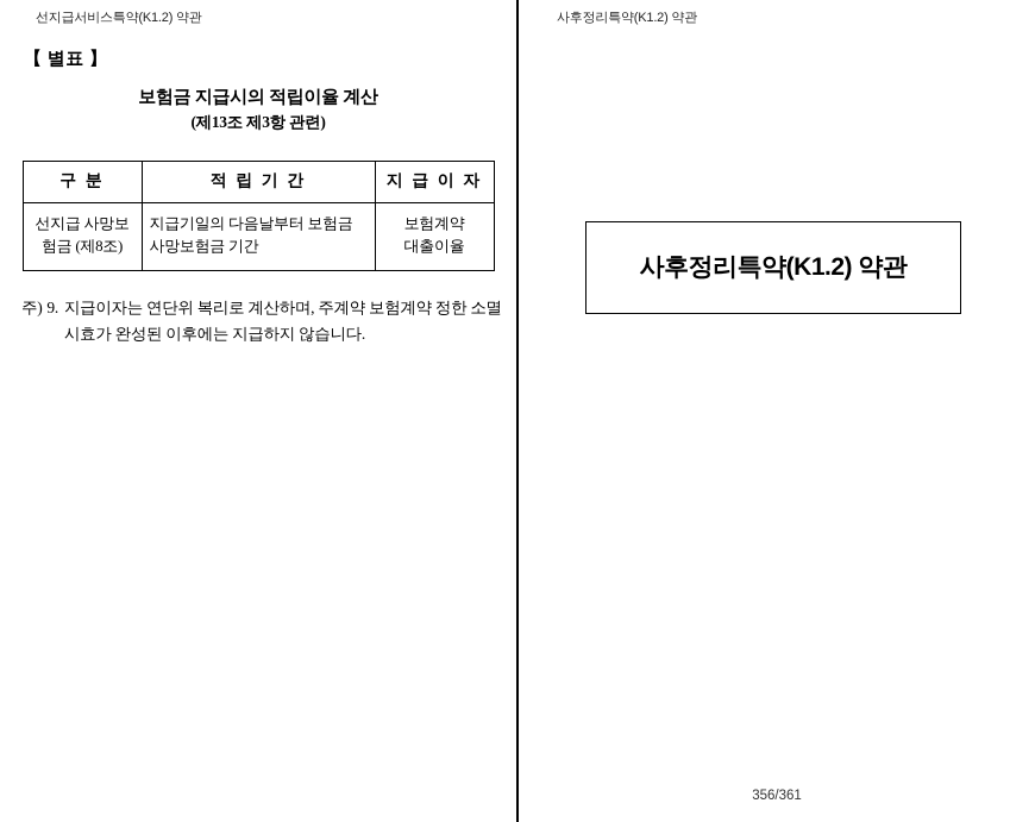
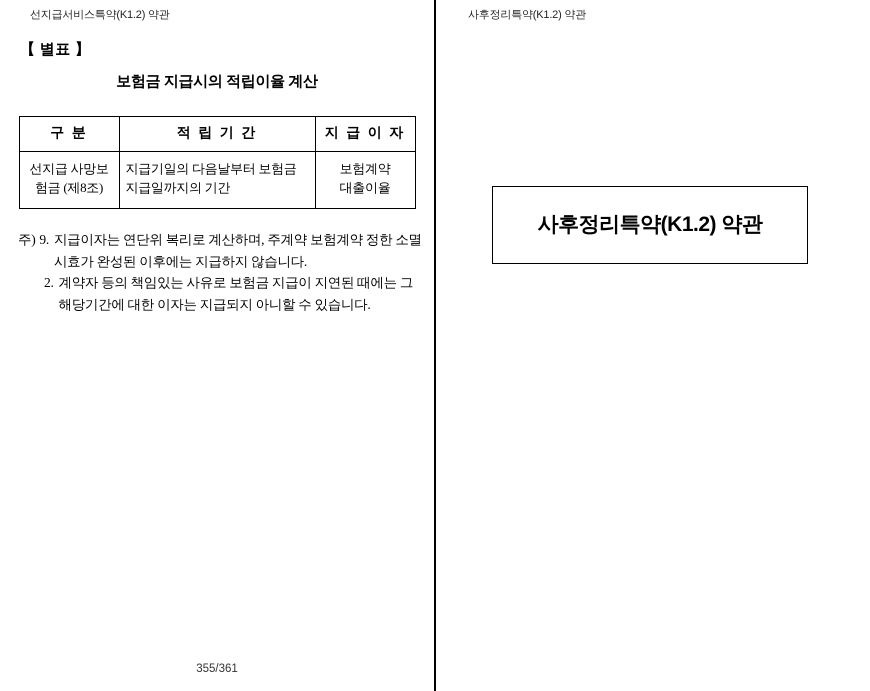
  선지급서비스특약(K1.2) 약관
  【 별표 】
  보험금 지급시의 적립이율 계산
- (제13조 제3항 관련)
  구 분	적 립 기 간	지 급 이 자
- 선지급 사망보험금 (제8조)	지급기일의 다음날부터 보험금 사망보험금 기간	보험계약 대출이율
+ 선지급 사망보험금 (제8조)	지급기일의 다음날부터 보험금 지급일까지의 기간	보험계약 대출이율
  주)
  9.
  지급이자는 연단위 복리로 계산하며, 주계약 보험계약 정한 소멸시효가 완성된 이후에는 지급하지 않습니다.
+ 2.
+ 계약자 등의 책임있는 사유로 보험금 지급이 지연된 때에는 그 해당기간에 대한 이자는 지급되지 아니할 수 있습니다.
+ 355/361
  사후정리특약(K1.2) 약관
  사후정리특약(K1.2) 약관
- 356/361
